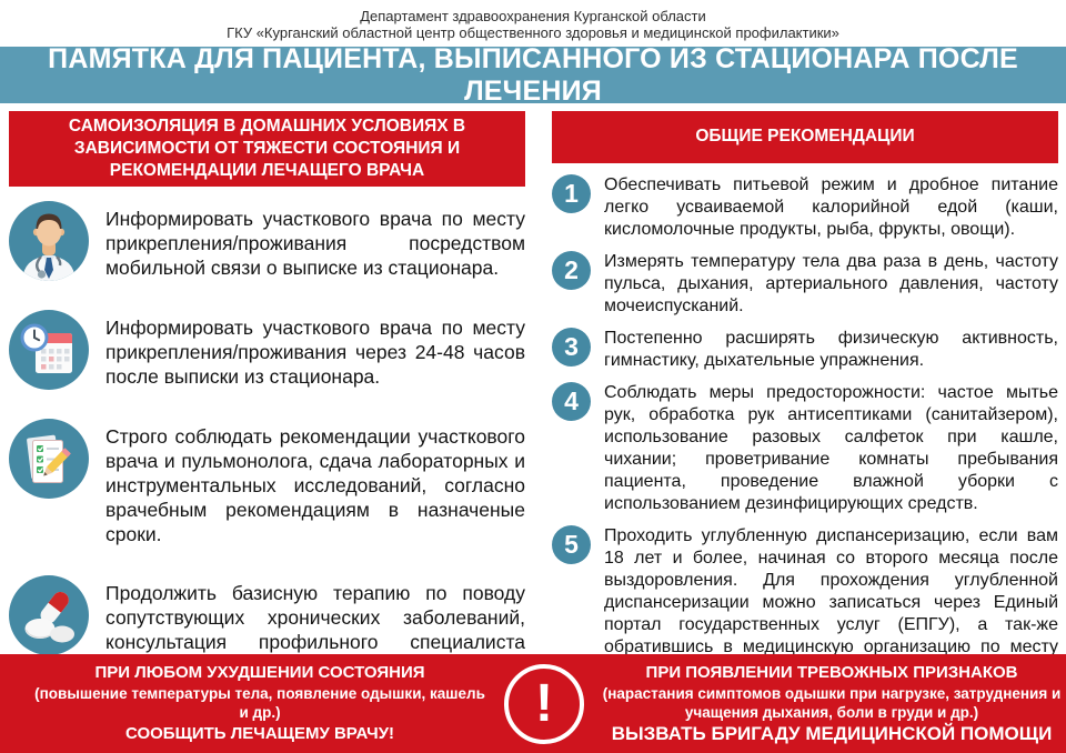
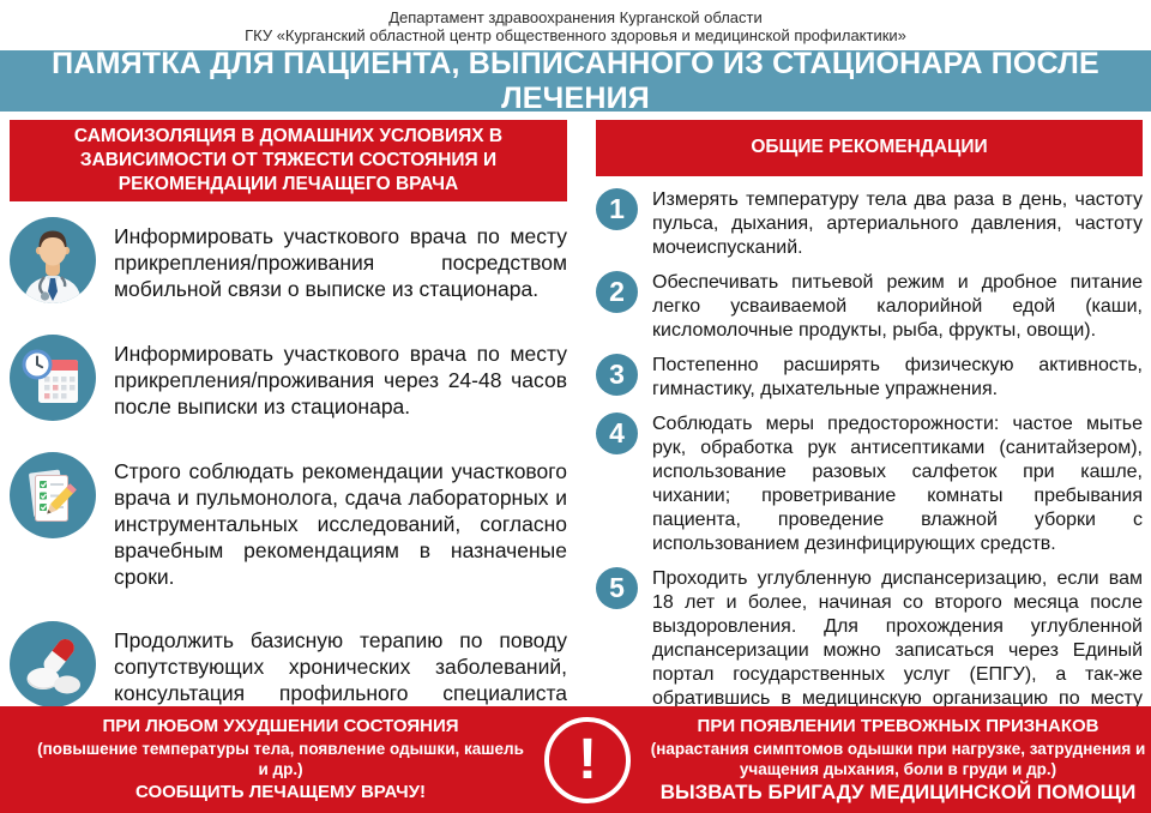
  Департамент здравоохранения Курганской области
  ГКУ «Курганский областной центр общественного здоровья и медицинской профилактики»
  ПАМЯТКА ДЛЯ ПАЦИЕНТА, ВЫПИСАННОГО ИЗ СТАЦИОНАРА ПОСЛЕ ЛЕЧЕНИЯ
  САМОИЗОЛЯЦИЯ В ДОМАШНИХ УСЛОВИЯХ В ЗАВИСИМОСТИ ОТ ТЯЖЕСТИ СОСТОЯНИЯ И РЕКОМЕНДАЦИИ ЛЕЧАЩЕГО ВРАЧА
  Информировать участкового врача по месту прикрепления/проживания посредством мобильной связи о выписке из стационара.
  Информировать участкового врача по месту прикрепления/проживания через 24-48 часов после выписки из стационара.
  Строго соблюдать рекомендации участкового врача и пульмонолога, сдача лабораторных и инструментальных исследований, согласно врачебным рекомендациям в назначеные сроки.
  ОБЩИЕ РЕКОМЕНДАЦИИ
  1
- Обеспечивать питьевой режим и дробное питание легко усваиваемой калорийной едой (каши, кисломолочные продукты, рыба, фрукты, овощи).
+ Измерять температуру тела два раза в день, частоту пульса, дыхания, артериального давления, частоту мочеиспусканий.
  2
- Измерять температуру тела два раза в день, частоту пульса, дыхания, артериального давления, частоту мочеиспусканий.
+ Обеспечивать питьевой режим и дробное питание легко усваиваемой калорийной едой (каши, кисломолочные продукты, рыба, фрукты, овощи).
  3
  Постепенно расширять физическую активность, гимнастику, дыхательные упражнения.
  4
  Соблюдать меры предосторожности: частое мытье рук, обработка рук антисептиками (санитайзером), использование разовых салфеток при кашле, чихании; проветривание комнаты пребывания пациента, проведение влажной уборки с использованием дезинфицирующих средств.
  5
  Проходить углубленную диспансеризацию, если вам 18 лет и более, начиная со второго месяца после выздоровления. Для прохождения углубленной диспансеризации можно записаться через Единый портал государственных услуг (ЕПГУ), а так-же обратившись в медицинскую организацию по месту
  ПРИ ЛЮБОМ УХУДШЕНИИ СОСТОЯНИЯ
  (повышение температуры тела, появление одышки, кашель и др.)
  СООБЩИТЬ ЛЕЧАЩЕМУ ВРАЧУ!
  !
  ПРИ ПОЯВЛЕНИИ ТРЕВОЖНЫХ ПРИЗНАКОВ
  (нарастания симптомов одышки при нагрузке, затруднения и учащения дыхания, боли в груди и др.)
  ВЫЗВАТЬ БРИГАДУ МЕДИЦИНСКОЙ ПОМОЩИ
